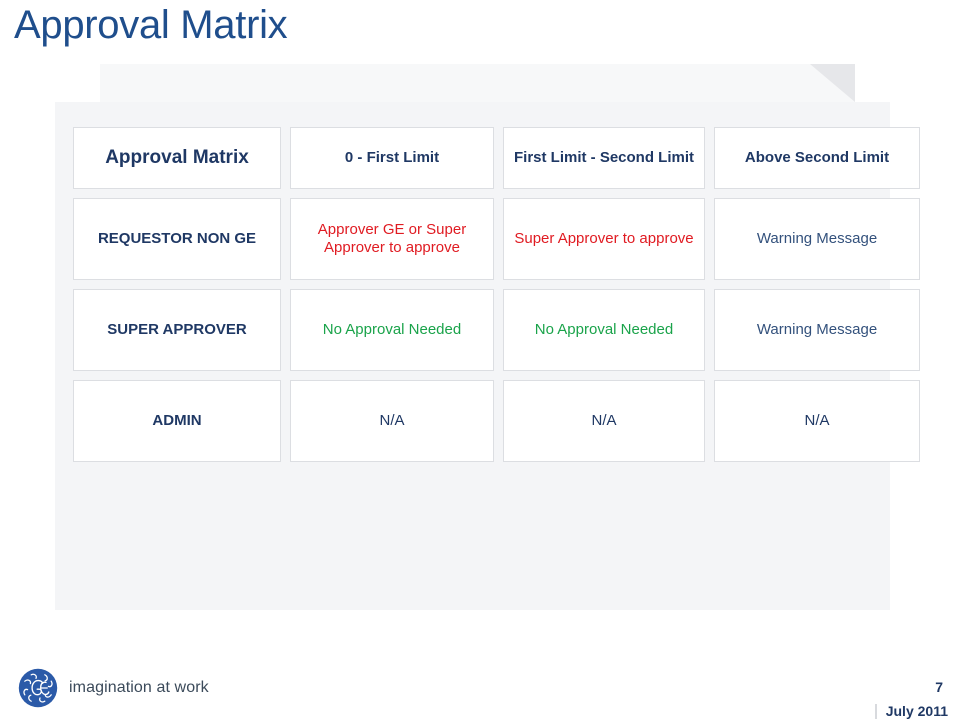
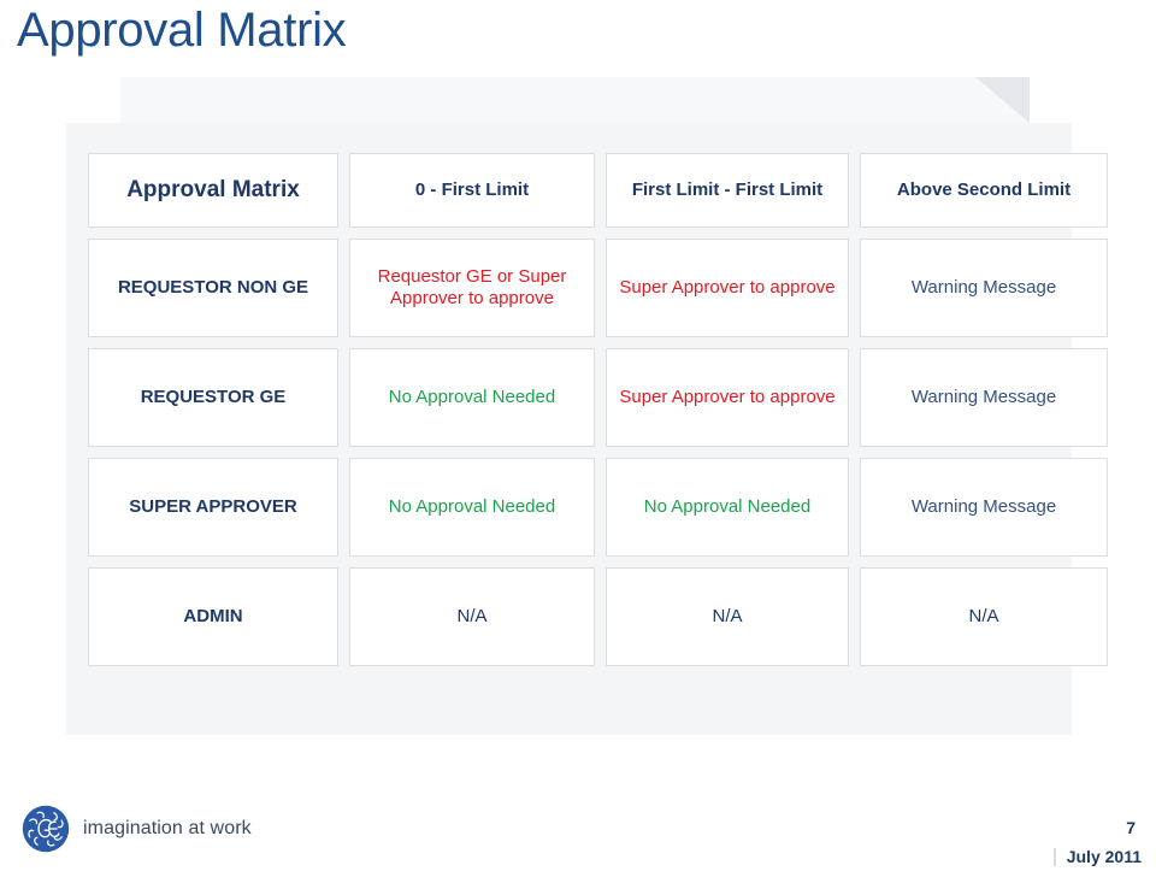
  Approval Matrix
- Approval Matrix	0 - First Limit	First Limit - Second Limit	Above Second Limit
+ Approval Matrix	0 - First Limit	First Limit - First Limit	Above Second Limit
- REQUESTOR NON GE	Approver GE or Super Approver to approve	Super Approver to approve	Warning Message
+ REQUESTOR NON GE	Requestor GE or Super Approver to approve	Super Approver to approve	Warning Message
+ REQUESTOR GE	No Approval Needed	Super Approver to approve	Warning Message
  SUPER APPROVER	No Approval Needed	No Approval Needed	Warning Message
  ADMIN	N/A	N/A	N/A
  imagination at work
  7
  July 2011
